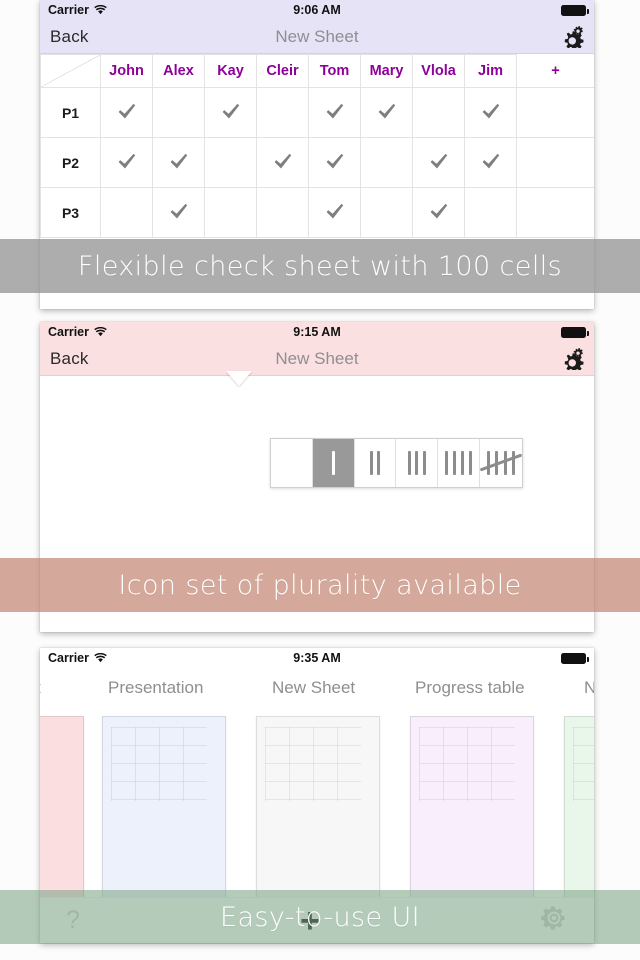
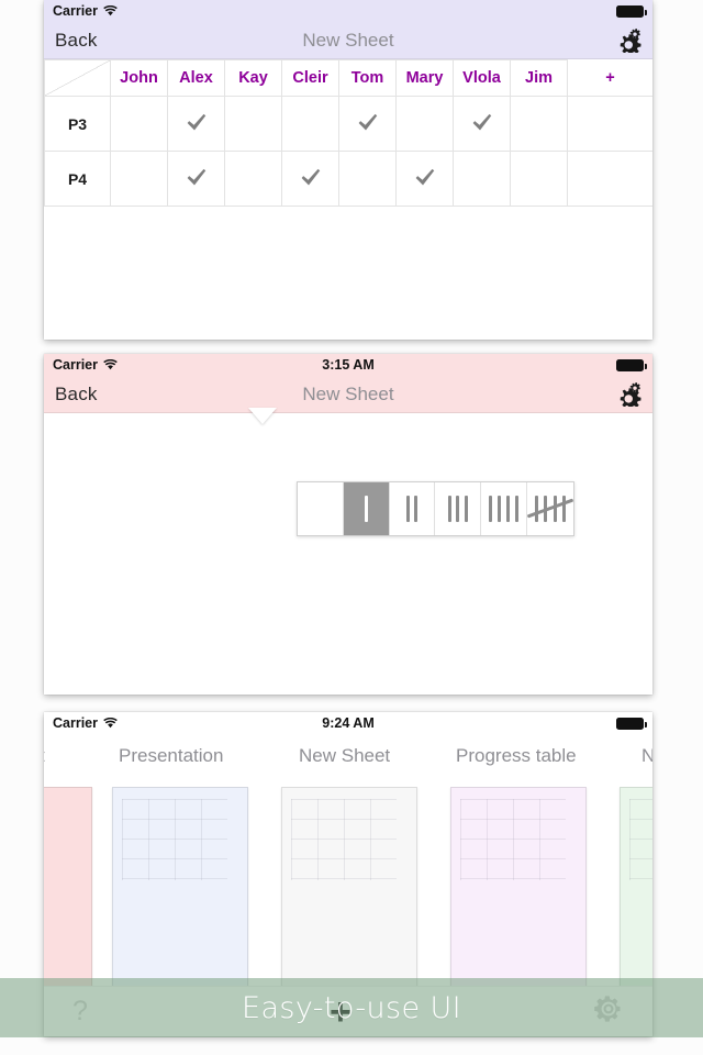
  Carrier
- 9:06 AM
  Back
  New Sheet
  	John	Alex	Kay	Cleir	Tom	Mary	Vlola	Jim	+
- P1
- P2
  P3
+ P4
  Carrier
- 9:15 AM
+ 3:15 AM
  Back
  New Sheet
  Carrier
- 9:35 AM
+ 9:24 AM
  Presentation
  New Sheet
  Progress table
  N
  +
- Flexible check sheet with 100 cells
- Icon set of plurality available
  Easy-to-use UI
